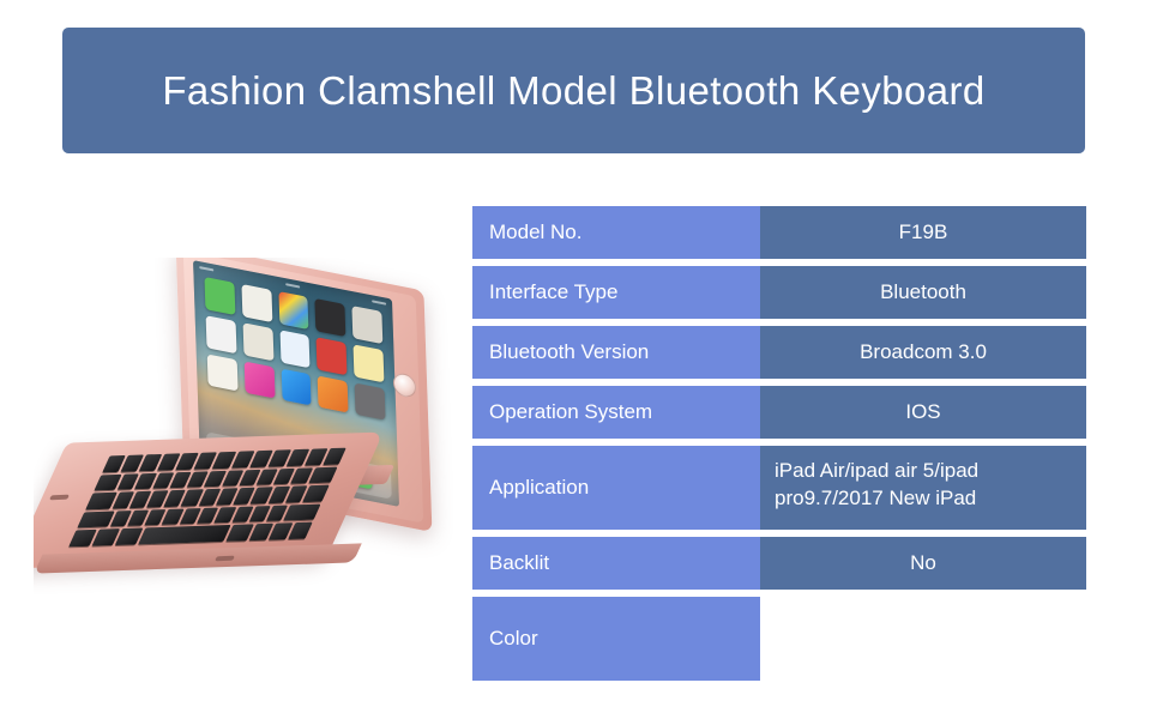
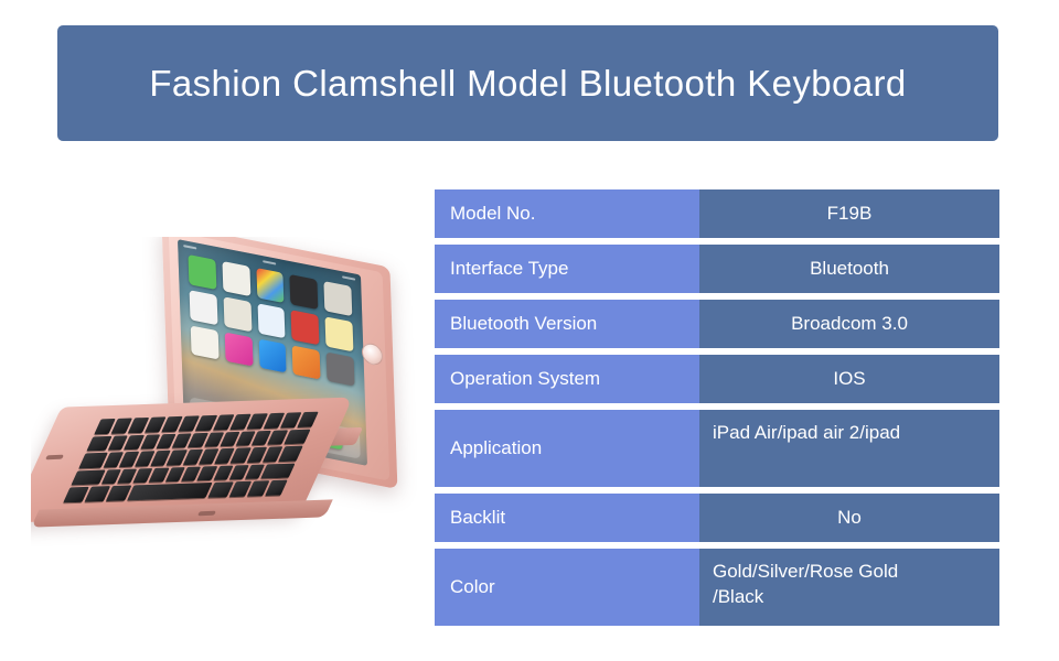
  Fashion Clamshell Model Bluetooth Keyboard
  Model No.
  F19B
  Interface Type
  Bluetooth
  Bluetooth Version
  Broadcom 3.0
  Operation System
  IOS
  Application
- iPad Air/ipad air 5/ipad
+ iPad Air/ipad air 2/ipad
- pro9.7/2017 New iPad
  Backlit
  No
  Color
+ Gold/Silver/Rose Gold
+ /Black
